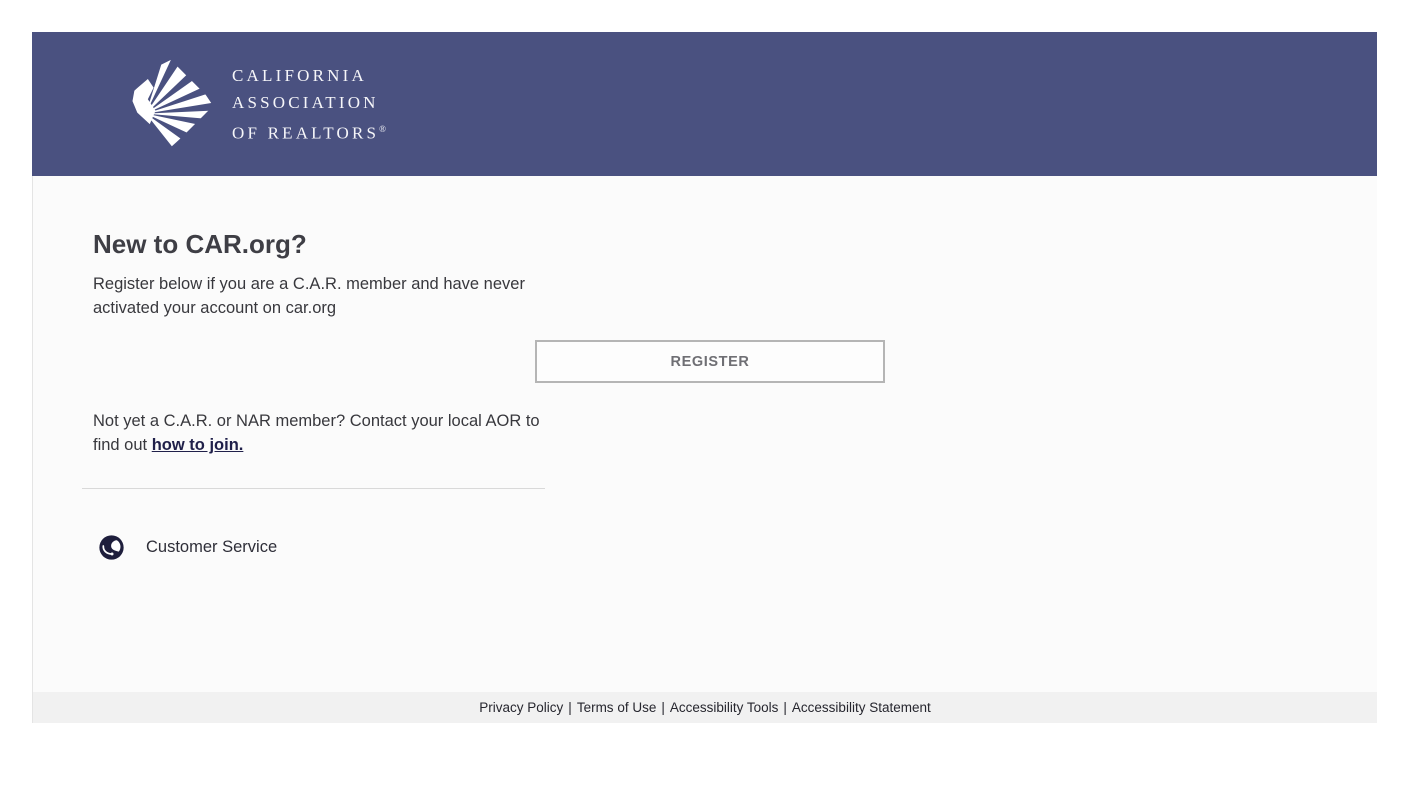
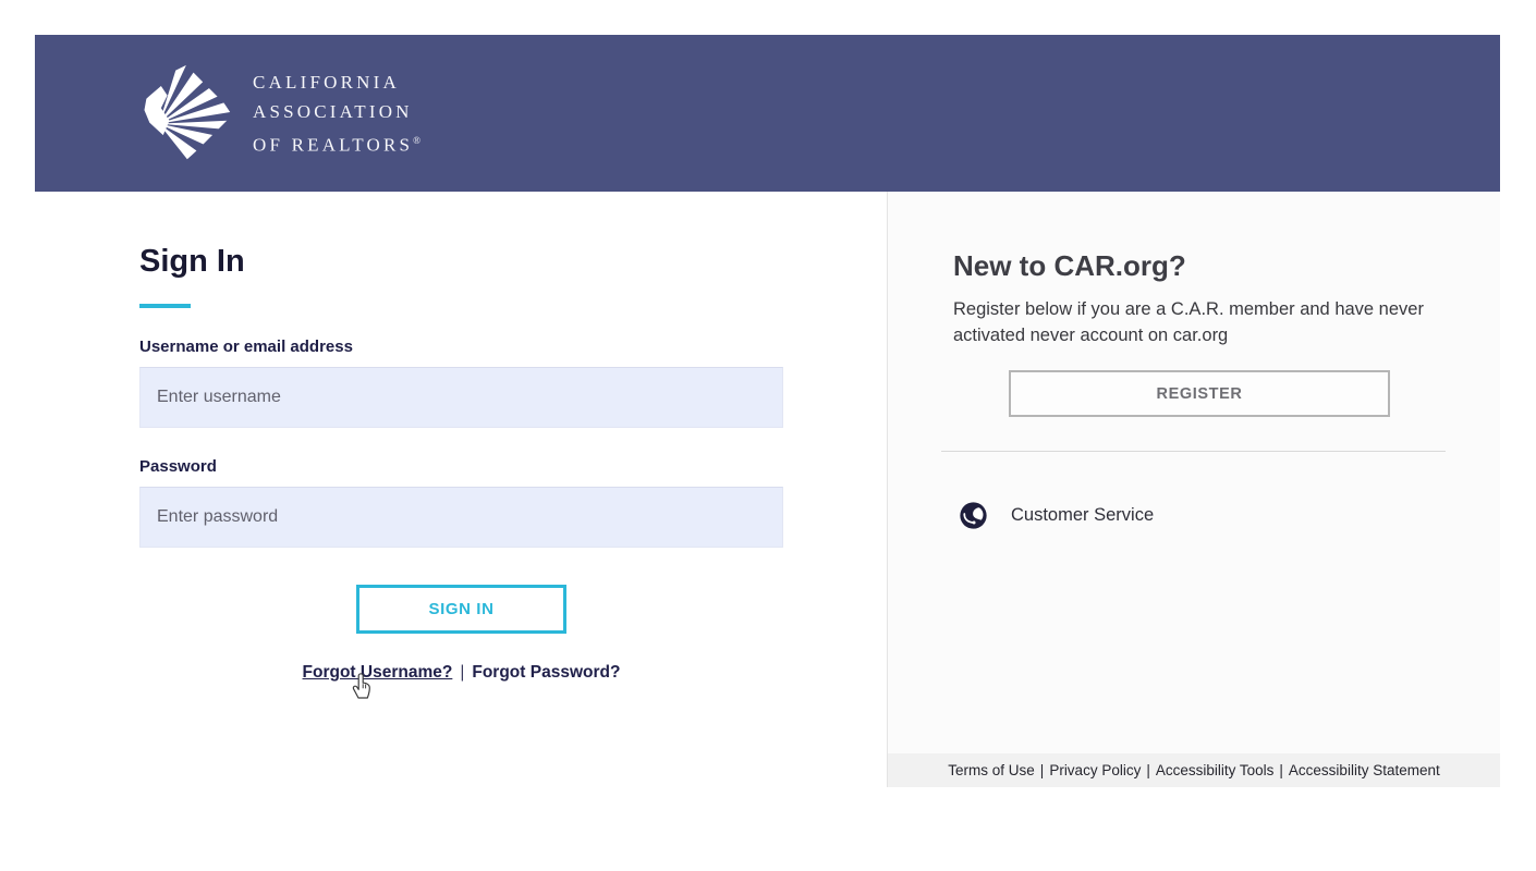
  CALIFORNIA
  ASSOCIATION
  OF REALTORS®
+ Sign In
+ Username or email address
+ Enter username
+ Password
+ Enter password
+ SIGN IN
+ Forgot Username? | Forgot Password?
  New to CAR.org?
- Register below if you are a C.A.R. member and have never activated your account on car.org
+ Register below if you are a C.A.R. member and have never activated never account on car.org
  REGISTER
- Not yet a C.A.R. or NAR member? Contact your local AOR to find out how to join.
  Customer Service
- Privacy Policy
+ Terms of Use
  |
- Terms of Use
+ Privacy Policy
  |
  Accessibility Tools
  |
  Accessibility Statement
